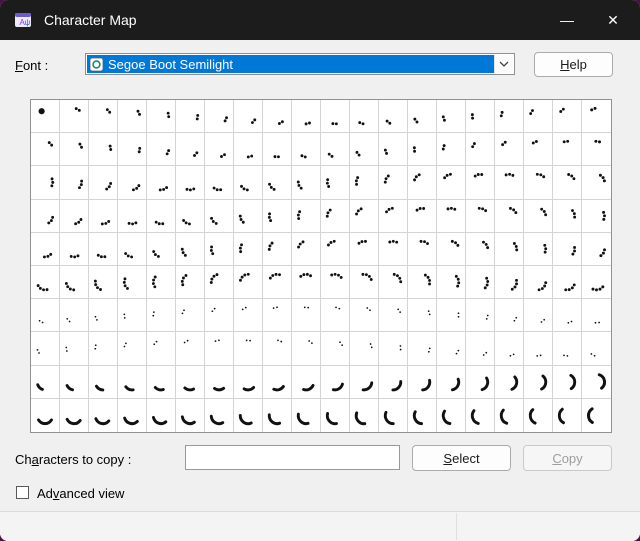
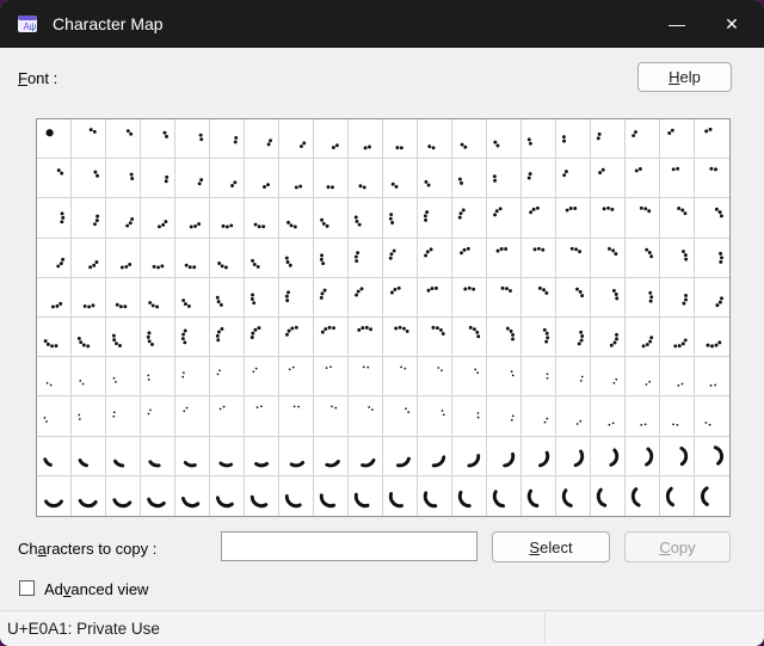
  A
  ψ
  Character Map
  —
  ✕
  Font :
- Segoe Boot Semilight
  Help
  Characters to copy :
  Select
  Copy
  Advanced view
+ U+E0A1: Private Use
